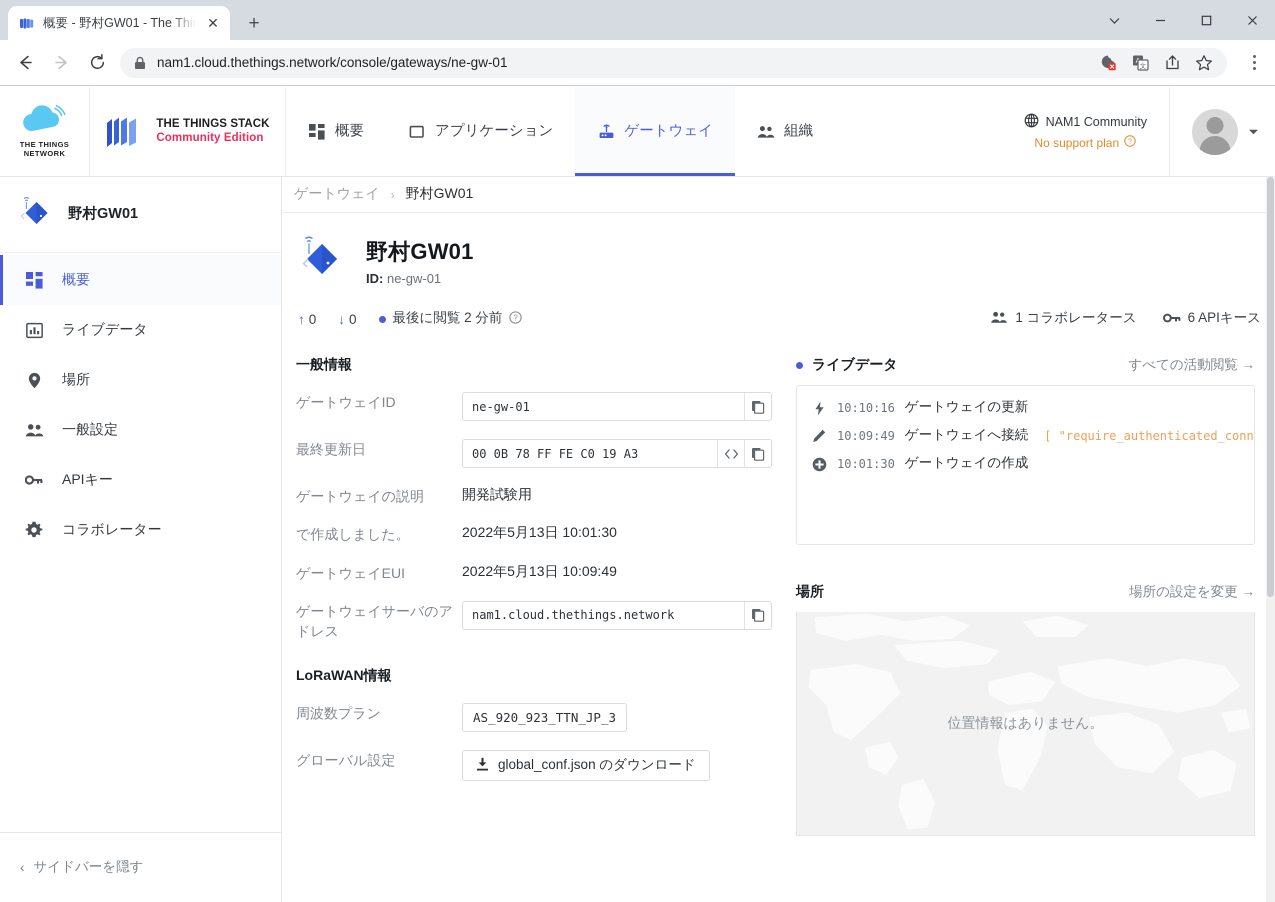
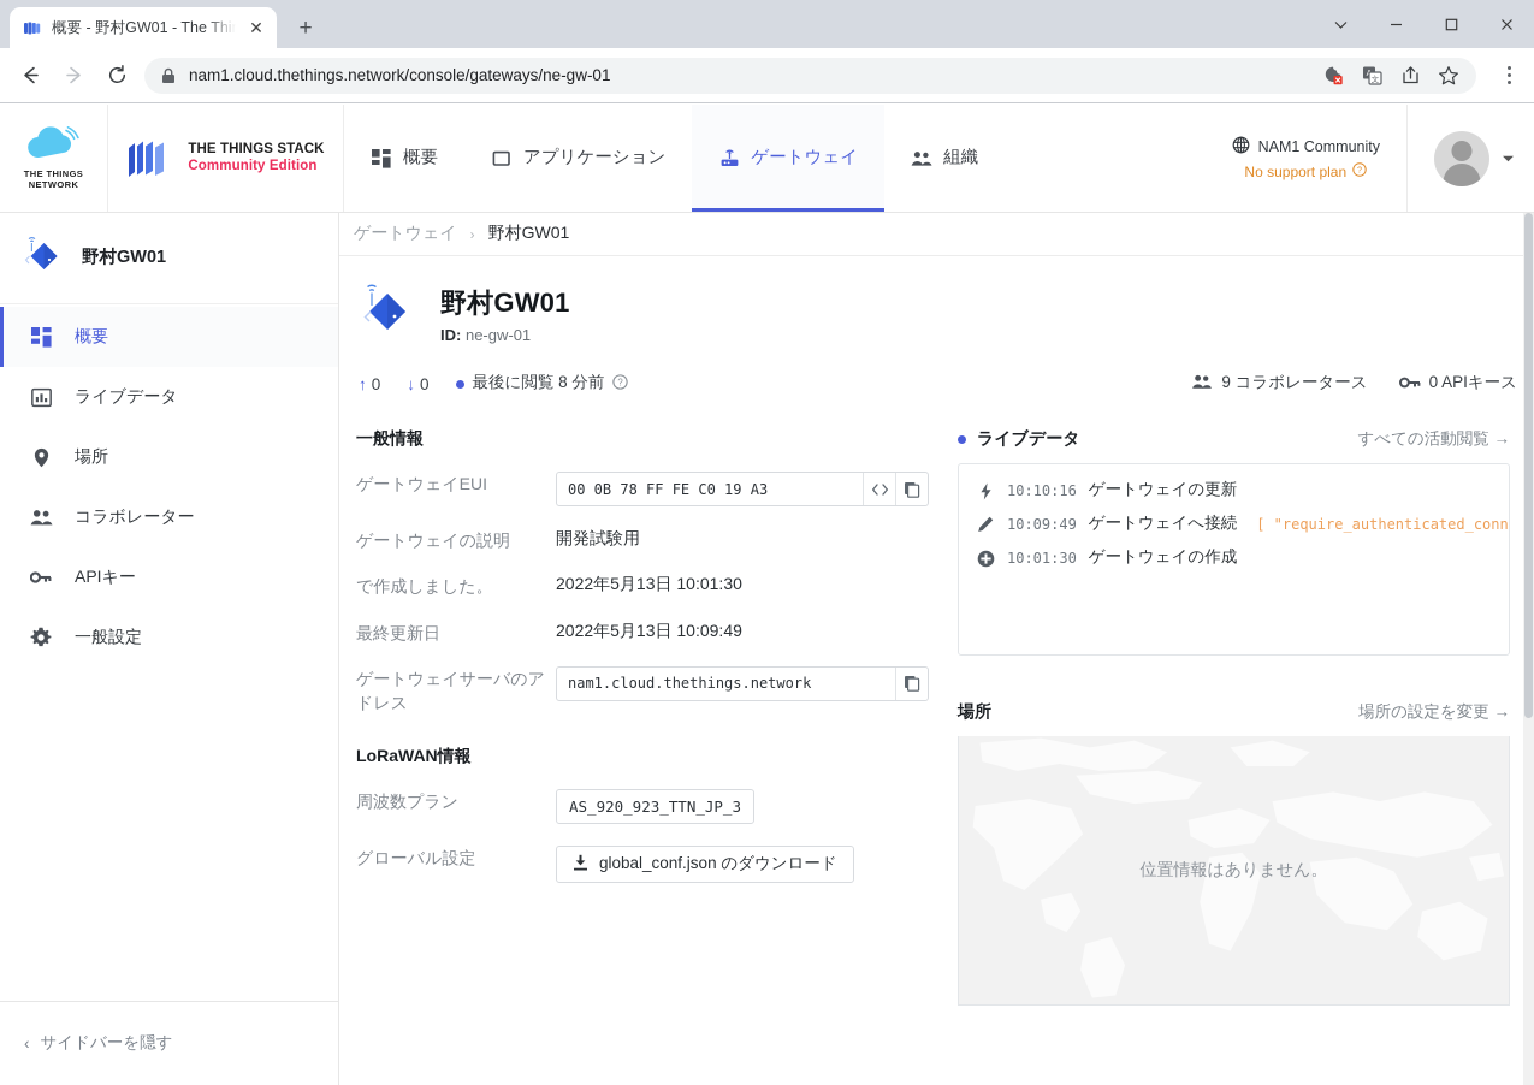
  概要 - 野村GW01 - The Thi
  ✕
  +
  nam1.cloud.thethings.network/console/gateways/ne-gw-01
  THE THINGS
  NETWORK
  THE THINGS STACK
  Community Edition
  概要
  アプリケーション
  ゲートウェイ
  組織
  NAM1 Community
  No support plan
  ?
  野村GW01
  概要
  ライブデータ
  場所
- 一般設定
+ コラボレーター
  APIキー
- コラボレーター
+ 一般設定
  ‹
  サイドバーを隠す
  ゲートウェイ
  ›
  野村GW01
  野村GW01
  ID: ne-gw-01
  ↑
  0
  ↓
  0
- 最後に閲覧 2 分前
+ 最後に閲覧 8 分前
  ?
- 1 コラボレータース
+ 9 コラボレータース
- 6 APIキース
+ 0 APIキース
  一般情報
- ゲートウェイID
- ne-gw-01
- 最終更新日
+ ゲートウェイEUI
  00 0B 78 FF FE C0 19 A3
  ゲートウェイの説明
  開発試験用
  で作成しました。
  2022年5月13日 10:01:30
- ゲートウェイEUI
+ 最終更新日
  2022年5月13日 10:09:49
  ゲートウェイサーバのアドレス
  nam1.cloud.thethings.network
  LoRaWAN情報
  周波数プラン
  AS_920_923_TTN_JP_3
  グローバル設定
  global_conf.json のダウンロード
  ライブデータ
  すべての活動閲覧 →
  10:10:16
  ゲートウェイの更新
  10:09:49
  ゲートウェイへ接続
  [ "require_authenticated_conn
  10:01:30
  ゲートウェイの作成
  場所
  場所の設定を変更 →
  位置情報はありません。
